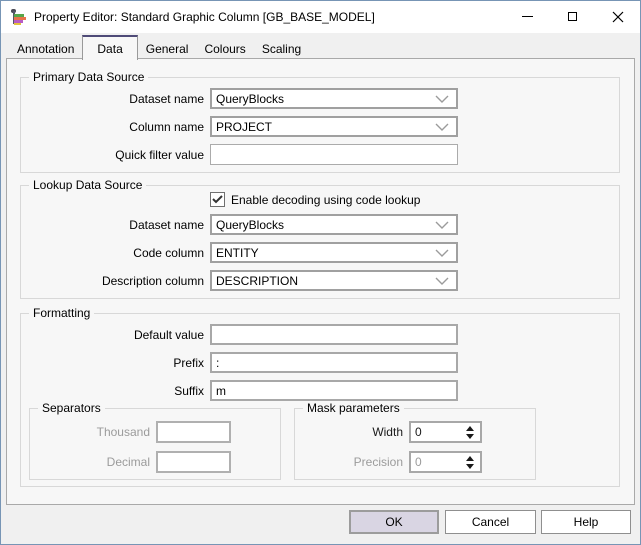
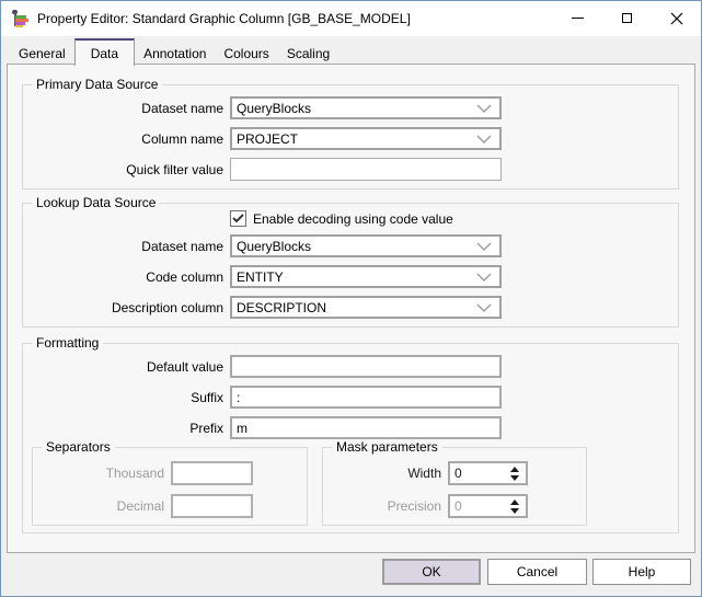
  Property Editor: Standard Graphic Column [GB_BASE_MODEL]
- Annotation
+ General
  Data
- General
+ Annotation
  Colours
  Scaling
  Primary Data Source
  Dataset name
  QueryBlocks
  Column name
  PROJECT
  Quick filter value
  Lookup Data Source
- Enable decoding using code lookup
+ Enable decoding using code value
  Dataset name
  QueryBlocks
  Code column
  ENTITY
  Description column
  DESCRIPTION
  Formatting
  Default value
- Prefix
+ Suffix
  :
- Suffix
+ Prefix
  m
  Separators
  Thousand
  Decimal
  Mask parameters
  Width
  0
  Precision
  0
  OK
  Cancel
  Help
